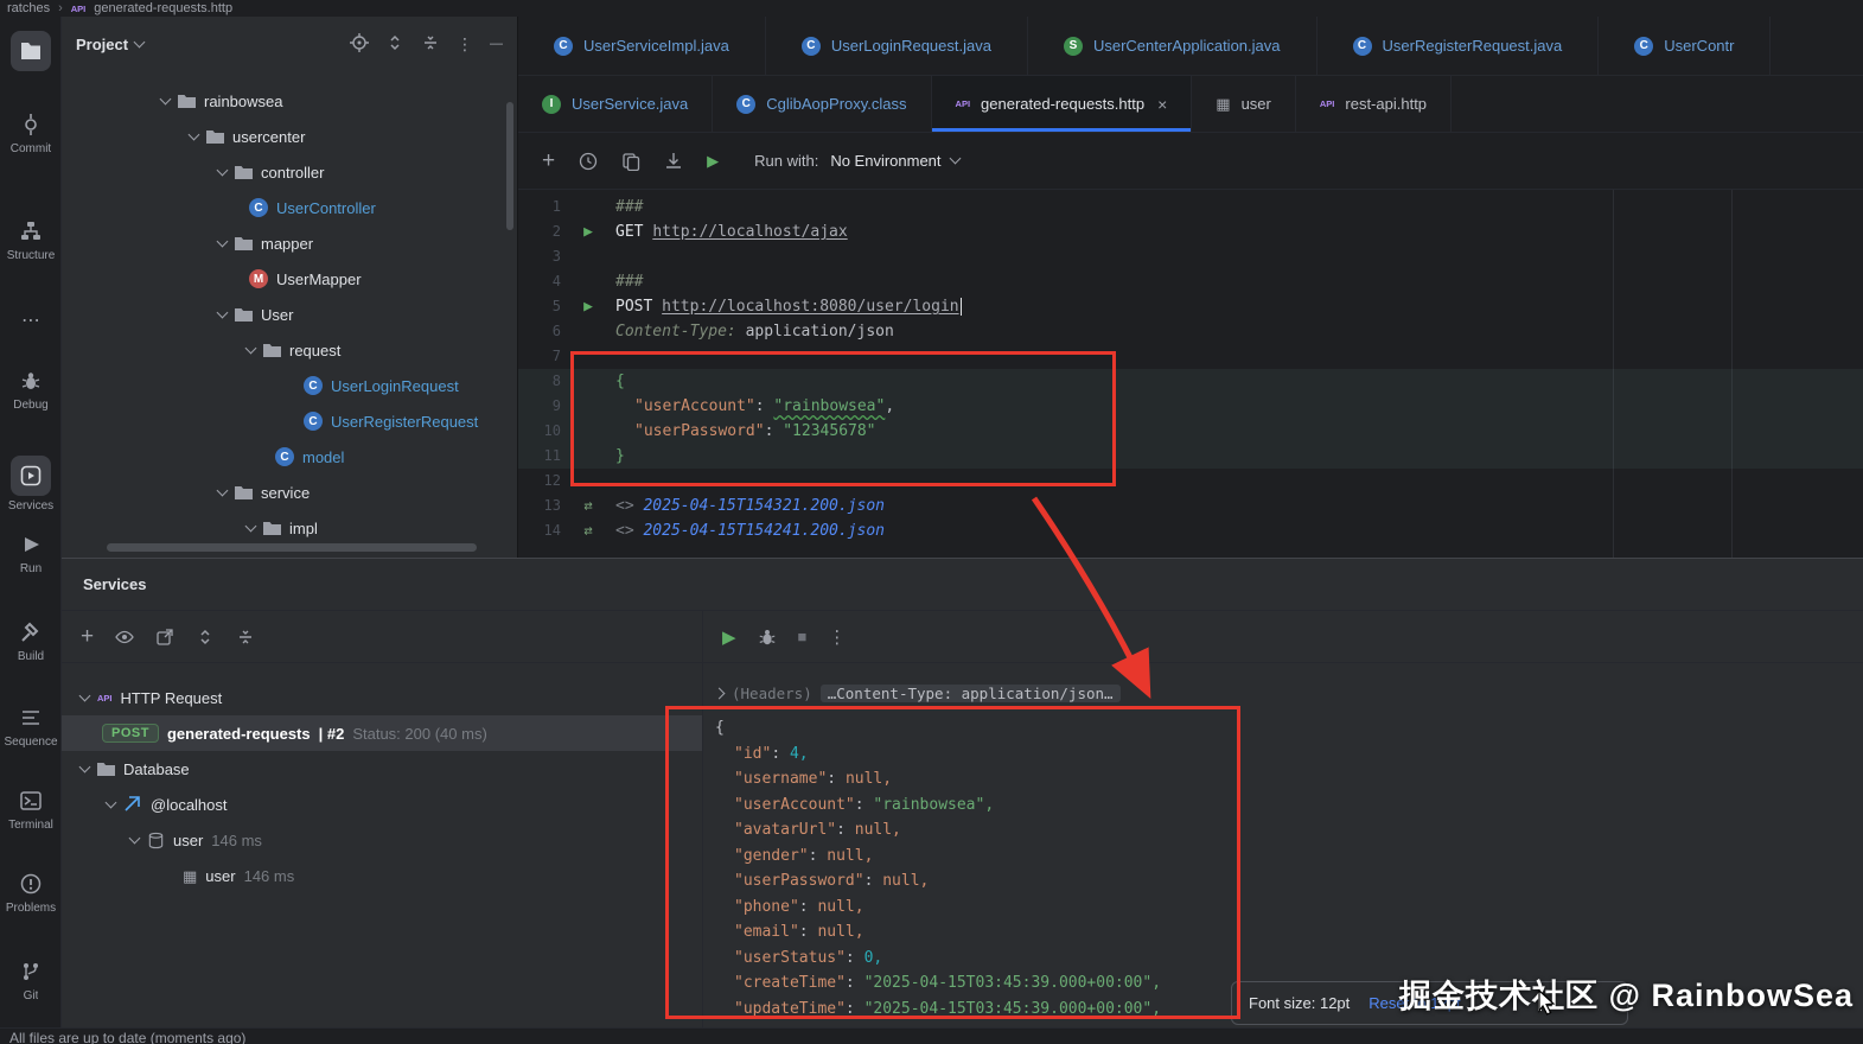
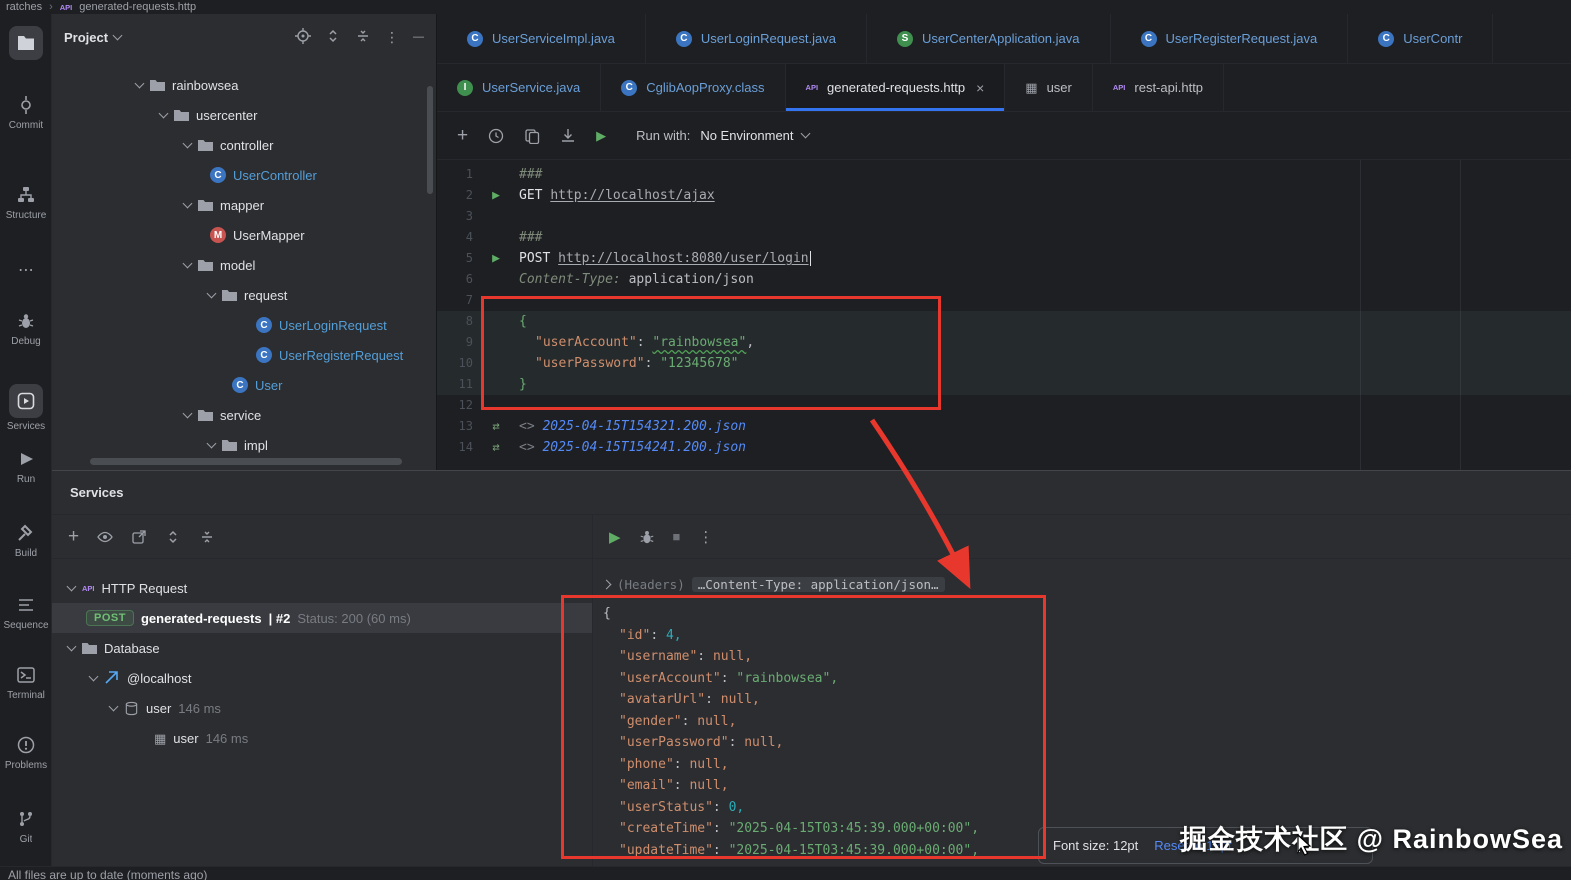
  ratches
  ›
  API
  generated-requests.http
  Commit
  Structure
  ⋯
  Debug
  Services
  Run
  Build
  Sequence
  Terminal
  Problems
  Git
  Project
  ⋮
  —
  rainbowsea
  usercenter
  controller
  C
  UserController
  mapper
  M
  UserMapper
- User
+ model
  request
  C
  UserLoginRequest
  C
  UserRegisterRequest
  C
- model
+ User
  service
  impl
  C
  UserServiceImpl.java
  C
  UserLoginRequest.java
  S
  UserCenterApplication.java
  C
  UserRegisterRequest.java
  C
  UserContr
  I
  UserService.java
  C
  CglibAopProxy.class
  API
  generated-requests.http
  ×
  ▦
  user
  API
  rest-api.http
  +
  ▶
  Run with:
  No Environment
  1
  ###
  2
  ▶
  GET http://localhost/ajax
  3
  4
  ###
  5
  ▶
  POST http://localhost:8080/user/login
  6
  Content-Type: application/json
  7
  8
  {
  9
  "userAccount": "rainbowsea",
  10
  "userPassword": "12345678"
  11
  }
  12
  13
  ⇄
  <> 2025-04-15T154321.200.json
  14
  ⇄
  <> 2025-04-15T154241.200.json
  Services
  +
  API
  HTTP Request
  POST
  generated-requests
  | #2
- Status: 200 (40 ms)
+ Status: 200 (60 ms)
  Database
  @localhost
  user
  146 ms
  ▦
  user
  146 ms
  ▶
  ■
  ⋮
  (Headers)
  …Content-Type: application/json…
  {
  "id": 4,
  "username": null,
  "userAccount": "rainbowsea",
  "avatarUrl": null,
  "gender": null,
  "userPassword": null,
  "phone": null,
  "email": null,
  "userStatus": 0,
  "createTime": "2025-04-15T03:45:39.000+00:00",
  "updateTime": "2025-04-15T03:45:39.000+00:00",
  All files are up to date (moments ago)
  Font size: 12pt
  Reset to 12pt
  掘金技术社区 @ RainbowSea
